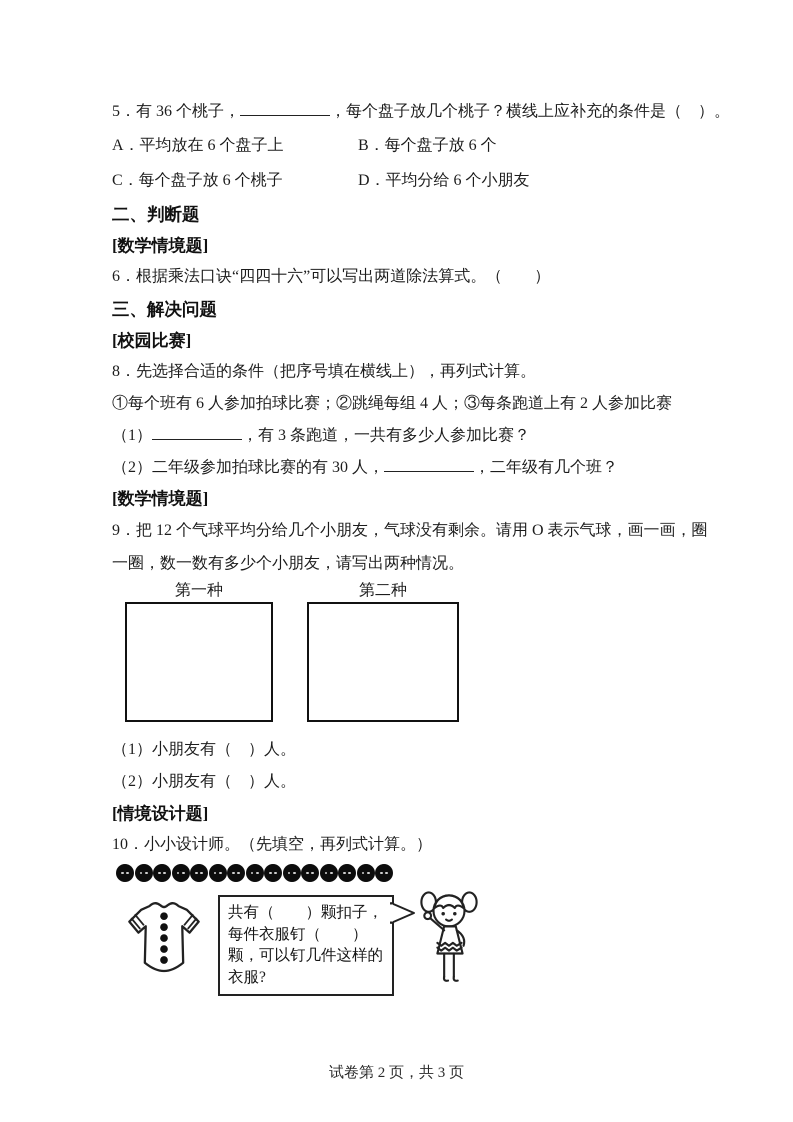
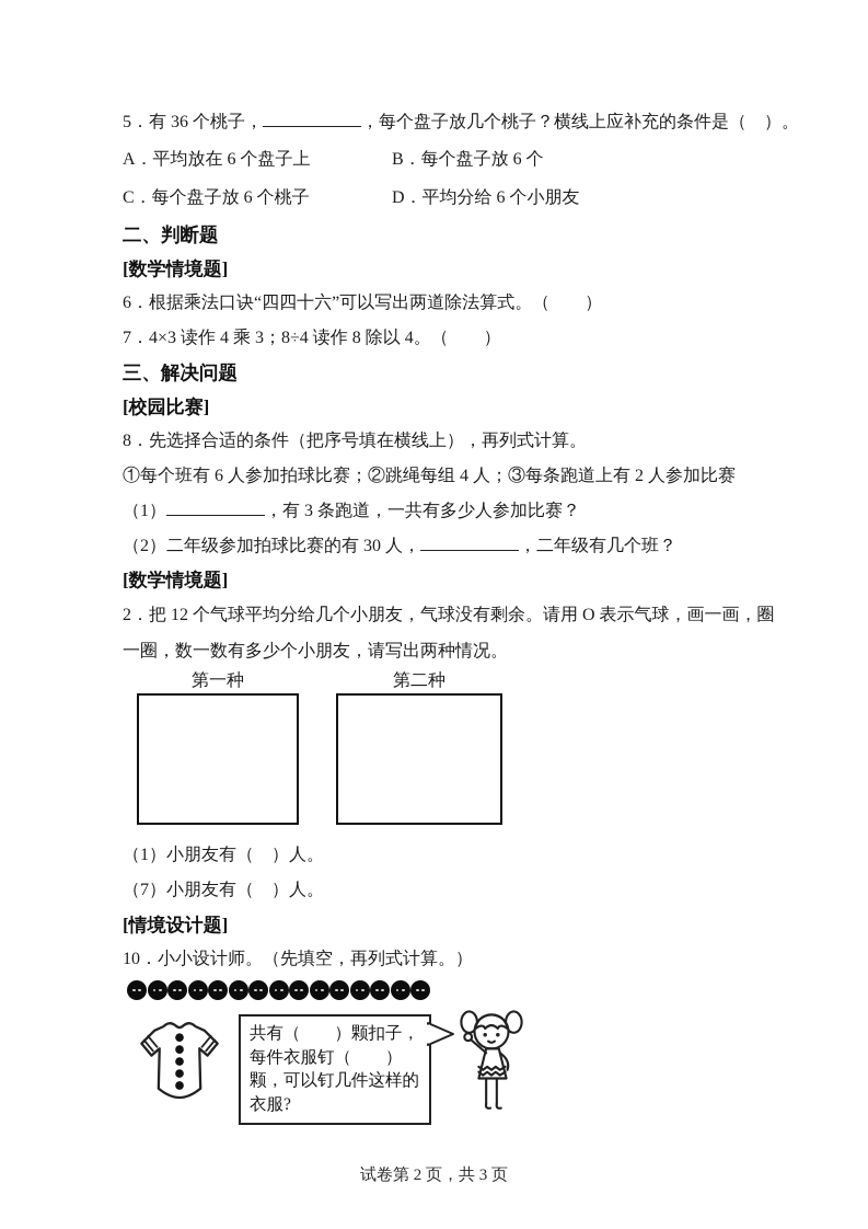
  5．有 36 个桃子， ，每个盘子放几个桃子？横线上应补充的条件是（ ）。
  A．平均放在 6 个盘子上
  B．每个盘子放 6 个
  C．每个盘子放 6 个桃子
  D．平均分给 6 个小朋友
  二、判断题
  [数学情境题]
  6．根据乘法口诀“四四十六”可以写出两道除法算式。（ ）
+ 7．4×3 读作 4 乘 3；8÷4 读作 8 除以 4。（ ）
  三、解决问题
  [校园比赛]
  8．先选择合适的条件（把序号填在横线上），再列式计算。
  ①每个班有 6 人参加拍球比赛；②跳绳每组 4 人；③每条跑道上有 2 人参加比赛
  （1） ，有 3 条跑道，一共有多少人参加比赛？
  （2）二年级参加拍球比赛的有 30 人， ，二年级有几个班？
  [数学情境题]
- 9．把 12 个气球平均分给几个小朋友，气球没有剩余。请用 O 表示气球，画一画，圈一圈，数一数有多少个小朋友，请写出两种情况。
+ 2．把 12 个气球平均分给几个小朋友，气球没有剩余。请用 O 表示气球，画一画，圈一圈，数一数有多少个小朋友，请写出两种情况。
  第一种
  第二种
  （1）小朋友有（ ）人。
- （2）小朋友有（ ）人。
+ （7）小朋友有（ ）人。
  [情境设计题]
  10．小小设计师。（先填空，再列式计算。）
  共有（ ）颗扣子，每件衣服钉（ ）颗，可以钉几件这样的衣服?
  试卷第 2 页，共 3 页
